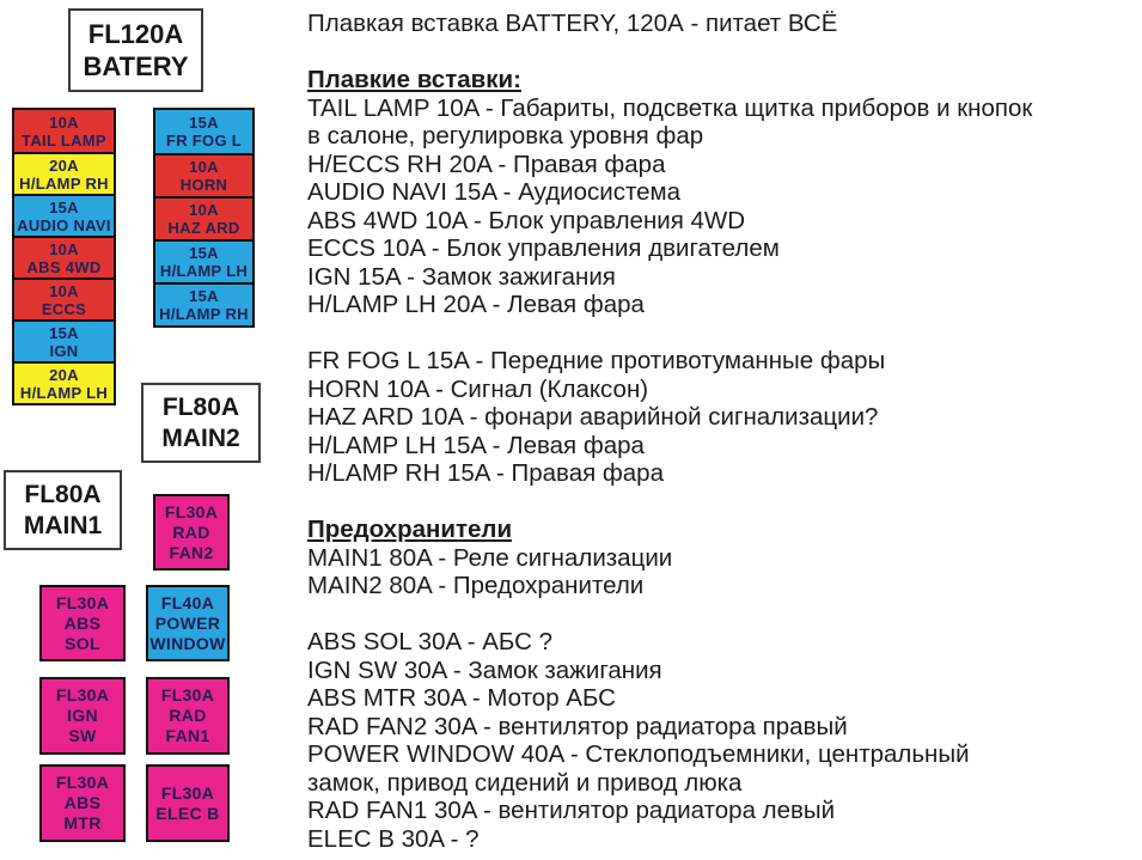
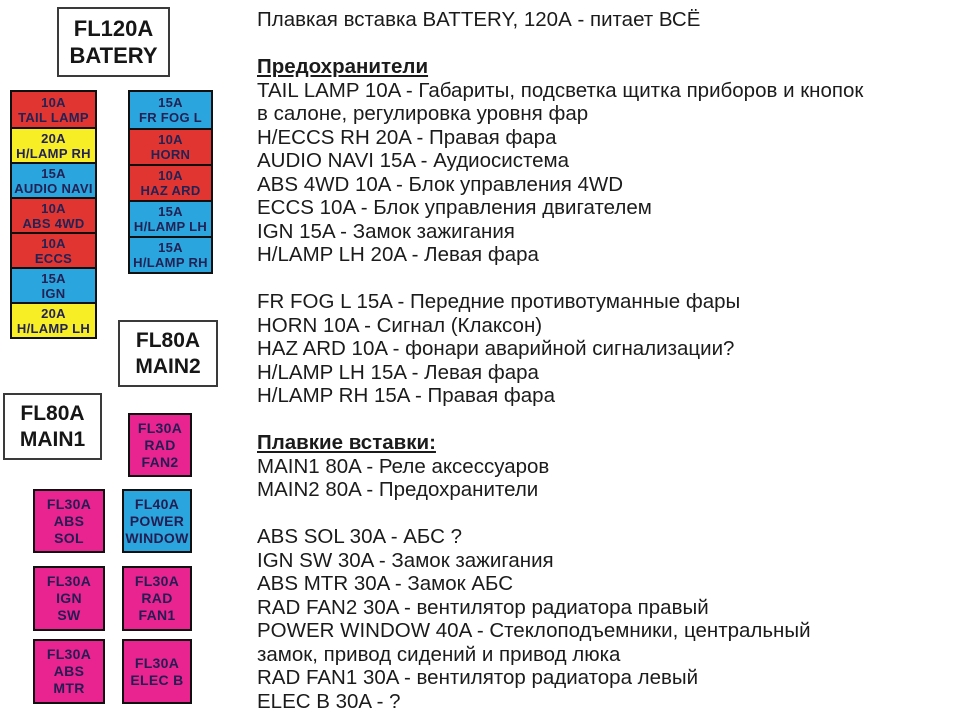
  FL120A
  BATERY
  10A
  TAIL LAMP
  20A
  H/LAMP RH
  15A
  AUDIO NAVI
  10A
  ABS 4WD
  10A
  ECCS
  15A
  IGN
  20A
  H/LAMP LH
  15A
  FR FOG L
  10A
  HORN
  10A
  HAZ ARD
  15A
  H/LAMP LH
  15A
  H/LAMP RH
  FL80A
  MAIN2
  FL80A
  MAIN1
  FL30A
  RAD
  FAN2
  FL30A
  ABS
  SOL
  FL40A
  POWER
  WINDOW
  FL30A
  IGN
  SW
  FL30A
  RAD
  FAN1
  FL30A
  ABS
  MTR
  FL30A
  ELEC B
  Плавкая вставка BATTERY, 120А - питает ВСЁ
- Плавкие вставки:
+ Предохранители
  TAIL LAMP 10A - Габариты, подсветка щитка приборов и кнопок
  в салоне, регулировка уровня фар
  H/ECCS RH 20A - Правая фара
  AUDIO NAVI 15A - Аудиосистема
  ABS 4WD 10A - Блок управления 4WD
  ECCS 10A - Блок управления двигателем
  IGN 15A - Замок зажигания
  H/LAMP LH 20A - Левая фара
  FR FOG L 15A - Передние противотуманные фары
  HORN 10A - Сигнал (Клаксон)
  HAZ ARD 10A - фонари аварийной сигнализации?
  H/LAMP LH 15A - Левая фара
  H/LAMP RH 15A - Правая фара
- Предохранители
+ Плавкие вставки:
- MAIN1 80A - Реле сигнализации
+ MAIN1 80A - Реле аксессуаров
  MAIN2 80A - Предохранители
  ABS SOL 30A - АБС ?
  IGN SW 30A - Замок зажигания
- ABS MTR 30A - Мотор АБС
+ ABS MTR 30A - Замок АБС
  RAD FAN2 30A - вентилятор радиатора правый
  POWER WINDOW 40A - Стеклоподъемники, центральный
  замок, привод сидений и привод люка
  RAD FAN1 30A - вентилятор радиатора левый
  ELEC B 30A - ?
